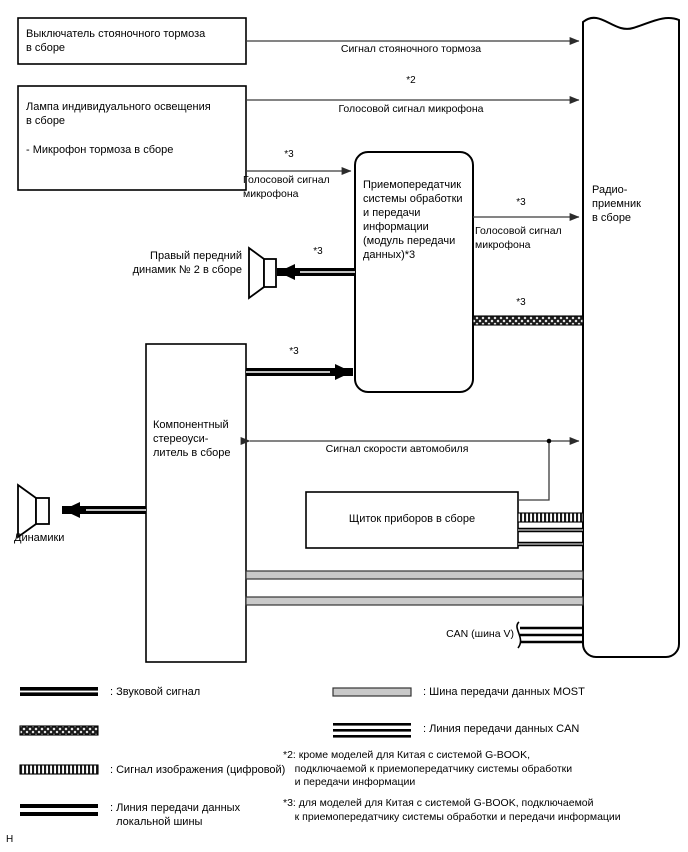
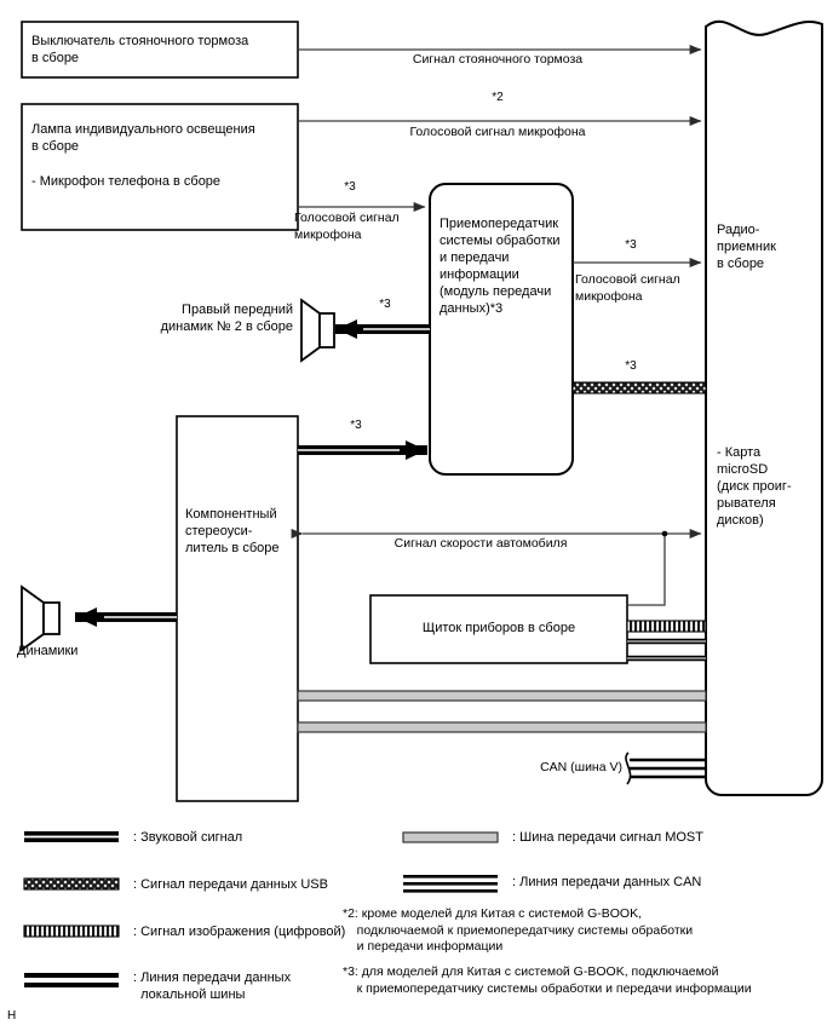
  Выключатель стояночного тормоза
  в сборе
  Лампа индивидуального освещения
  в сборе
- - Микрофон тормоза в сборе
+ - Микрофон телефона в сборе
  Приемопередатчик
  системы обработки
  и передачи
  информации
  (модуль передачи
  данных)*3
  Компонентный
  стереоуси-
  литель в сборе
  Щиток приборов в сборе
  Радио-
  приемник
  в сборе
+ - Карта
+ microSD
+ (диск проиг-
+ рывателя
+ дисков)
  Правый передний
  динамик № 2 в сборе
  Динамики
  Сигнал стояночного тормоза
  Голосовой сигнал микрофона
  Голосовой сигнал
  микрофона
  Голосовой сигнал
  микрофона
  Сигнал скорости автомобиля
  CAN (шина V)
  *2
  *3
  *3
  *3
  *3
  *3
  : Звуковой сигнал
+ : Сигнал передачи данных USB
  : Сигнал изображения (цифровой)
  : Линия передачи данных
  локальной шины
- : Шина передачи данных MOST
+ : Шина передачи сигнал MOST
  : Линия передачи данных CAN
  *2: кроме моделей для Китая с системой G-BOOK,
  подключаемой к приемопередатчику системы обработки
  и передачи информации
  *3: для моделей для Китая с системой G-BOOK, подключаемой
  к приемопередатчику системы обработки и передачи информации
  H
